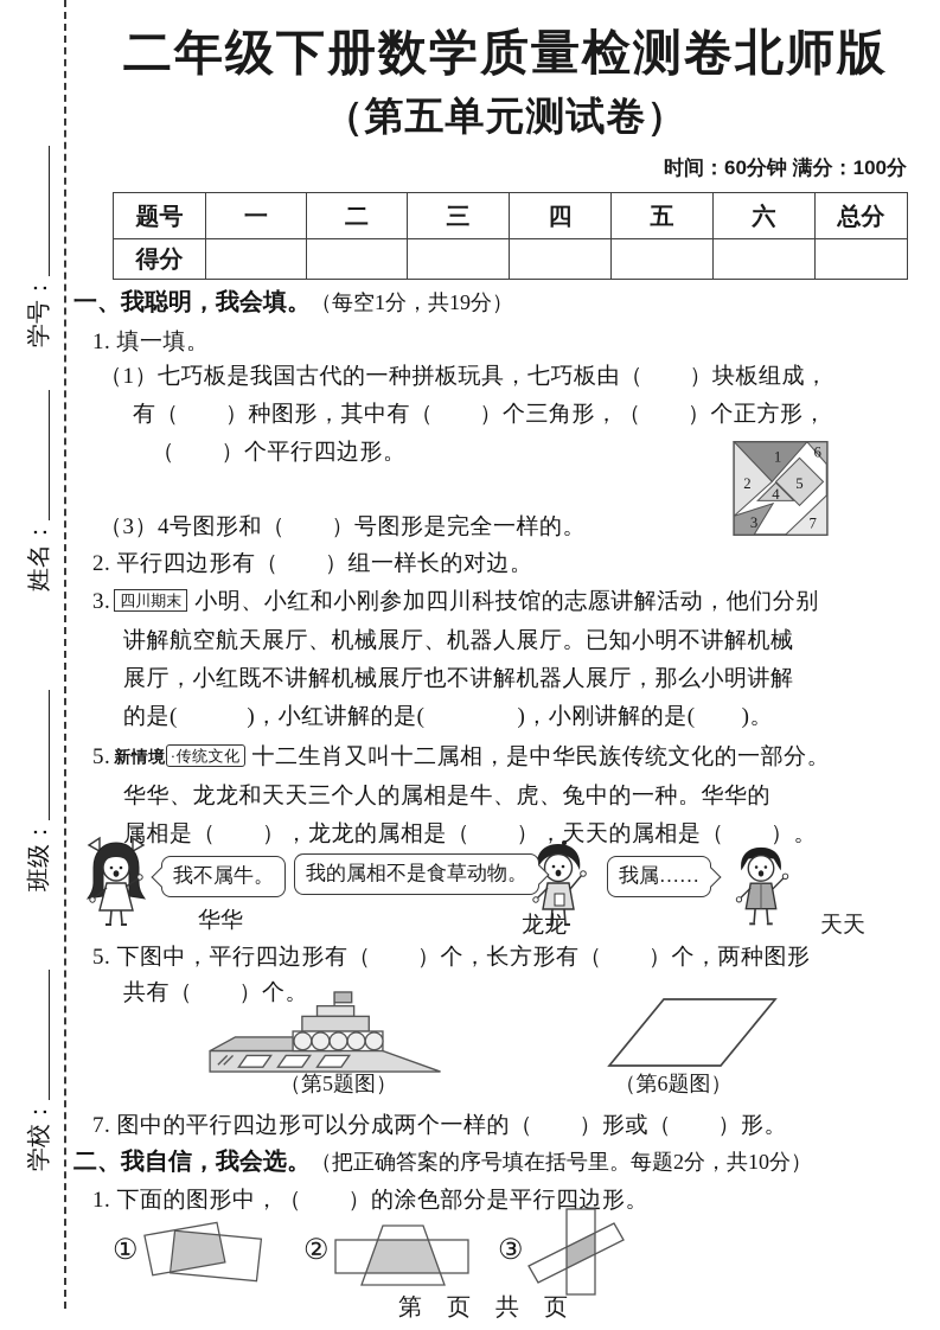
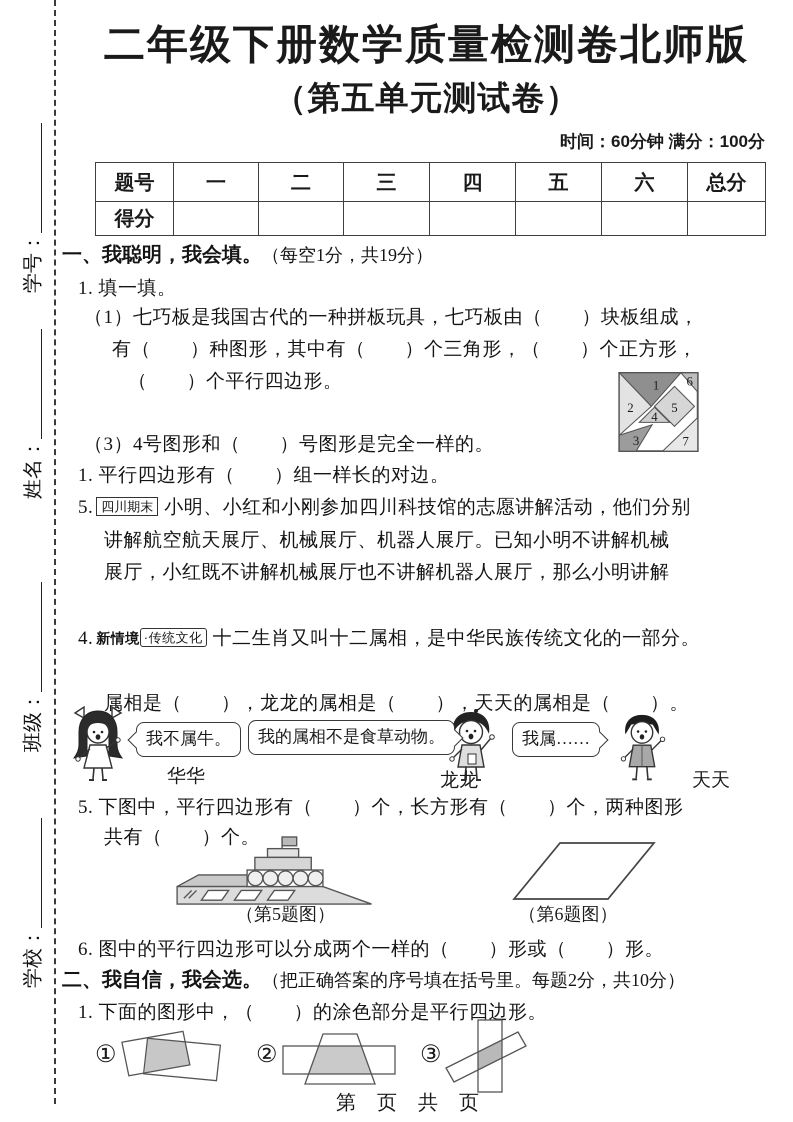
  二年级下册数学质量检测卷北师版
  （第五单元测试卷）
  时间：60分钟 满分：100分
  题号	一	二	三	四	五	六	总分
  得分
  一、我聪明，我会填。（每空1分，共19分）
  1. 填一填。
  （1）七巧板是我国古代的一种拼板玩具，七巧板由（ ）块板组成，
  有（ ）种图形，其中有（ ）个三角形，（ ）个正方形，
  （ ）个平行四边形。
  （3）4号图形和（ ）号图形是完全一样的。
- 2. 平行四边形有（ ）组一样长的对边。
+ 1. 平行四边形有（ ）组一样长的对边。
  1
  2
  3
  4
  5
  6
  7
- 3. 四川期末 小明、小红和小刚参加四川科技馆的志愿讲解活动，他们分别
+ 5. 四川期末 小明、小红和小刚参加四川科技馆的志愿讲解活动，他们分别
  讲解航空航天展厅、机械展厅、机器人展厅。已知小明不讲解机械
  展厅，小红既不讲解机械展厅也不讲解机器人展厅，那么小明讲解
- 的是( )，小红讲解的是( )，小刚讲解的是( )。
- 5. 新情境 ·传统文化 十二生肖又叫十二属相，是中华民族传统文化的一部分。
+ 4. 新情境 ·传统文化 十二生肖又叫十二属相，是中华民族传统文化的一部分。
- 华华、龙龙和天天三个人的属相是牛、虎、兔中的一种。华华的
  属相是（ ），龙龙的属相是（ ），天天的属相是（ ）。
  我不属牛。
  我的属相不是食草动物。
  我属……
  华华
  龙龙
  天天
  5. 下图中，平行四边形有（ ）个，长方形有（ ）个，两种图形
  共有（ ）个。
  （第5题图）
  （第6题图）
- 7. 图中的平行四边形可以分成两个一样的（ ）形或（ ）形。
+ 6. 图中的平行四边形可以分成两个一样的（ ）形或（ ）形。
  二、我自信，我会选。（把正确答案的序号填在括号里。每题2分，共10分）
  1. 下面的图形中，（ ）的涂色部分是平行四边形。
  ①
  ②
  ③
  第 页 共 页
